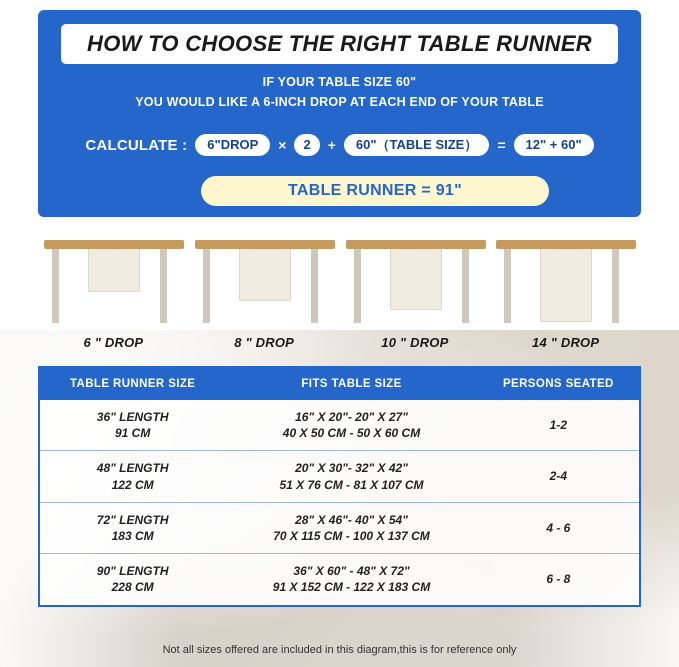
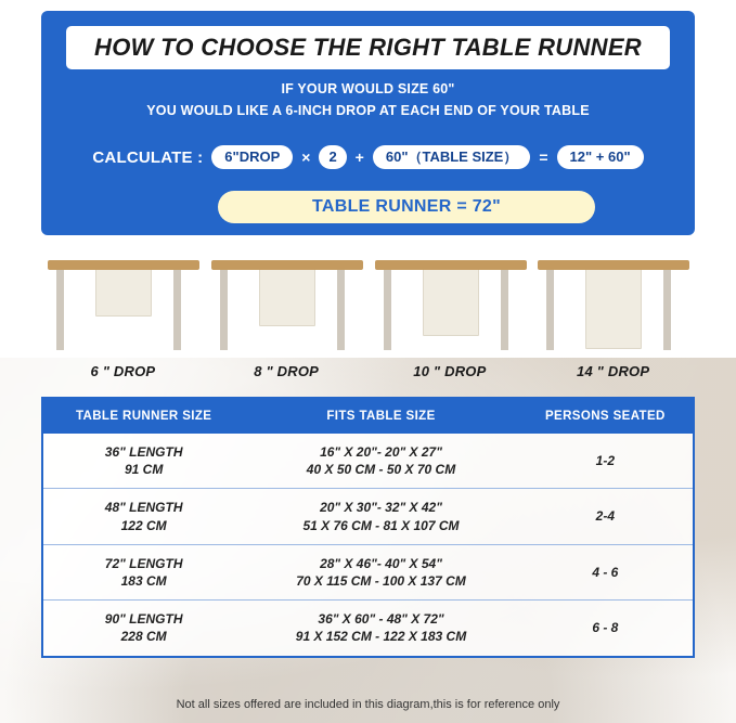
  HOW TO CHOOSE THE RIGHT TABLE RUNNER
- IF YOUR TABLE SIZE 60"
+ IF YOUR WOULD SIZE 60"
  YOU WOULD LIKE A 6-INCH DROP AT EACH END OF YOUR TABLE
  CALCULATE :
  6"DROP
  ×
  2
  +
  60"（TABLE SIZE）
  =
  12" + 60"
- TABLE RUNNER = 91"
+ TABLE RUNNER = 72"
  6 " DROP
  8 " DROP
  10 " DROP
  14 " DROP
  TABLE RUNNER SIZE	FITS TABLE SIZE	PERSONS SEATED
- 36" LENGTH 91 CM	16" X 20"- 20" X 27" 40 X 50 CM - 50 X 60 CM	1-2
+ 36" LENGTH 91 CM	16" X 20"- 20" X 27" 40 X 50 CM - 50 X 70 CM	1-2
  48" LENGTH 122 CM	20" X 30"- 32" X 42" 51 X 76 CM - 81 X 107 CM	2-4
  72" LENGTH 183 CM	28" X 46"- 40" X 54" 70 X 115 CM - 100 X 137 CM	4 - 6
  90" LENGTH 228 CM	36" X 60" - 48" X 72" 91 X 152 CM - 122 X 183 CM	6 - 8
  Not all sizes offered are included in this diagram,this is for reference only
